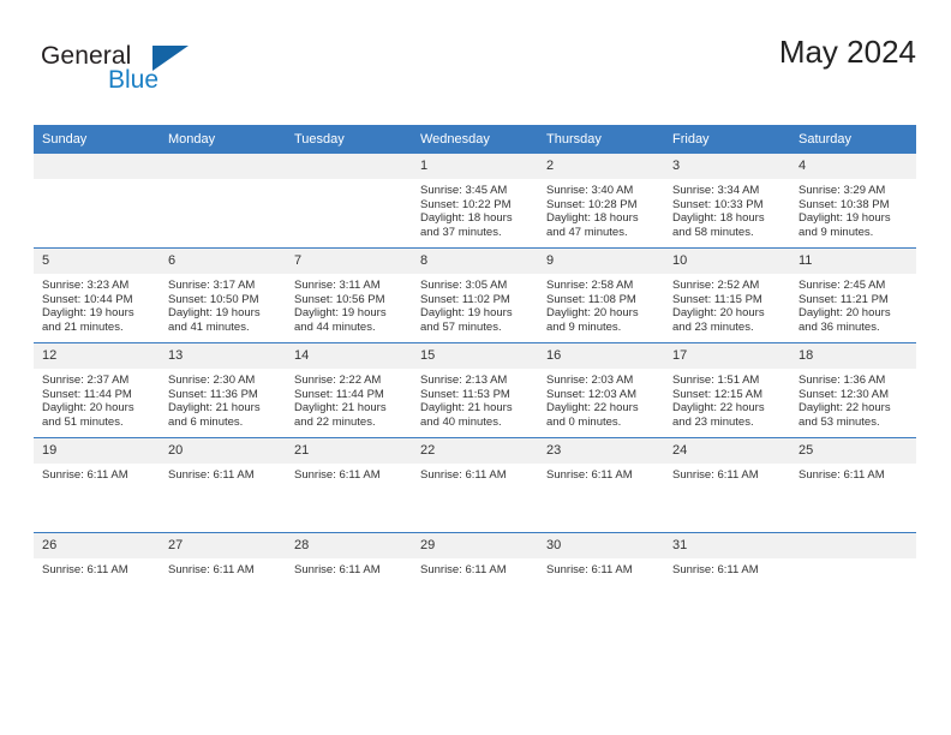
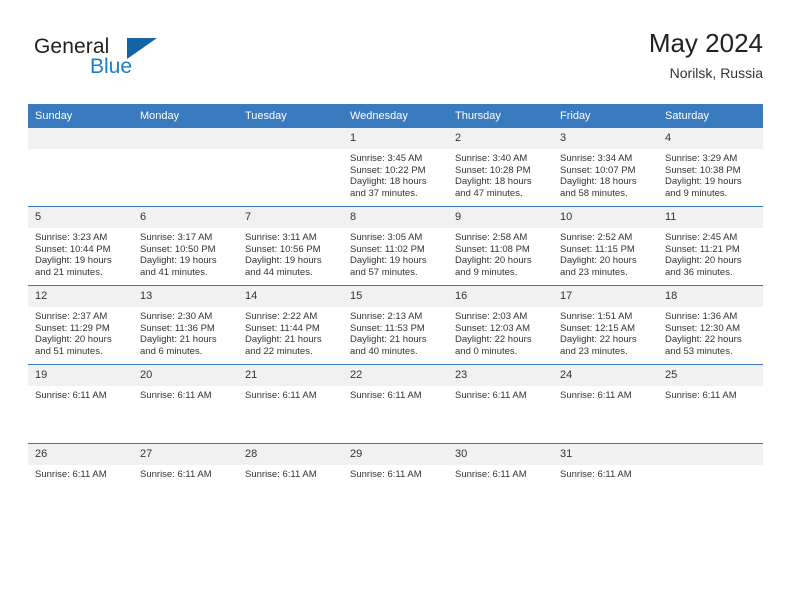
  General
  Blue
  May 2024
+ Norilsk, Russia
  Sunday	Monday	Tuesday	Wednesday	Thursday	Friday	Saturday
- 			1Sunrise: 3:45 AMSunset: 10:22 PMDaylight: 18 hoursand 37 minutes.	2Sunrise: 3:40 AMSunset: 10:28 PMDaylight: 18 hoursand 47 minutes.	3Sunrise: 3:34 AMSunset: 10:33 PMDaylight: 18 hoursand 58 minutes.	4Sunrise: 3:29 AMSunset: 10:38 PMDaylight: 19 hoursand 9 minutes.
+ 			1Sunrise: 3:45 AMSunset: 10:22 PMDaylight: 18 hoursand 37 minutes.	2Sunrise: 3:40 AMSunset: 10:28 PMDaylight: 18 hoursand 47 minutes.	3Sunrise: 3:34 AMSunset: 10:07 PMDaylight: 18 hoursand 58 minutes.	4Sunrise: 3:29 AMSunset: 10:38 PMDaylight: 19 hoursand 9 minutes.
  5Sunrise: 3:23 AMSunset: 10:44 PMDaylight: 19 hoursand 21 minutes.	6Sunrise: 3:17 AMSunset: 10:50 PMDaylight: 19 hoursand 41 minutes.	7Sunrise: 3:11 AMSunset: 10:56 PMDaylight: 19 hoursand 44 minutes.	8Sunrise: 3:05 AMSunset: 11:02 PMDaylight: 19 hoursand 57 minutes.	9Sunrise: 2:58 AMSunset: 11:08 PMDaylight: 20 hoursand 9 minutes.	10Sunrise: 2:52 AMSunset: 11:15 PMDaylight: 20 hoursand 23 minutes.	11Sunrise: 2:45 AMSunset: 11:21 PMDaylight: 20 hoursand 36 minutes.
- 12Sunrise: 2:37 AMSunset: 11:44 PMDaylight: 20 hoursand 51 minutes.	13Sunrise: 2:30 AMSunset: 11:36 PMDaylight: 21 hoursand 6 minutes.	14Sunrise: 2:22 AMSunset: 11:44 PMDaylight: 21 hoursand 22 minutes.	15Sunrise: 2:13 AMSunset: 11:53 PMDaylight: 21 hoursand 40 minutes.	16Sunrise: 2:03 AMSunset: 12:03 AMDaylight: 22 hoursand 0 minutes.	17Sunrise: 1:51 AMSunset: 12:15 AMDaylight: 22 hoursand 23 minutes.	18Sunrise: 1:36 AMSunset: 12:30 AMDaylight: 22 hoursand 53 minutes.
+ 12Sunrise: 2:37 AMSunset: 11:29 PMDaylight: 20 hoursand 51 minutes.	13Sunrise: 2:30 AMSunset: 11:36 PMDaylight: 21 hoursand 6 minutes.	14Sunrise: 2:22 AMSunset: 11:44 PMDaylight: 21 hoursand 22 minutes.	15Sunrise: 2:13 AMSunset: 11:53 PMDaylight: 21 hoursand 40 minutes.	16Sunrise: 2:03 AMSunset: 12:03 AMDaylight: 22 hoursand 0 minutes.	17Sunrise: 1:51 AMSunset: 12:15 AMDaylight: 22 hoursand 23 minutes.	18Sunrise: 1:36 AMSunset: 12:30 AMDaylight: 22 hoursand 53 minutes.
  19Sunrise: 6:11 AM	20Sunrise: 6:11 AM	21Sunrise: 6:11 AM	22Sunrise: 6:11 AM	23Sunrise: 6:11 AM	24Sunrise: 6:11 AM	25Sunrise: 6:11 AM
  26Sunrise: 6:11 AM	27Sunrise: 6:11 AM	28Sunrise: 6:11 AM	29Sunrise: 6:11 AM	30Sunrise: 6:11 AM	31Sunrise: 6:11 AM
